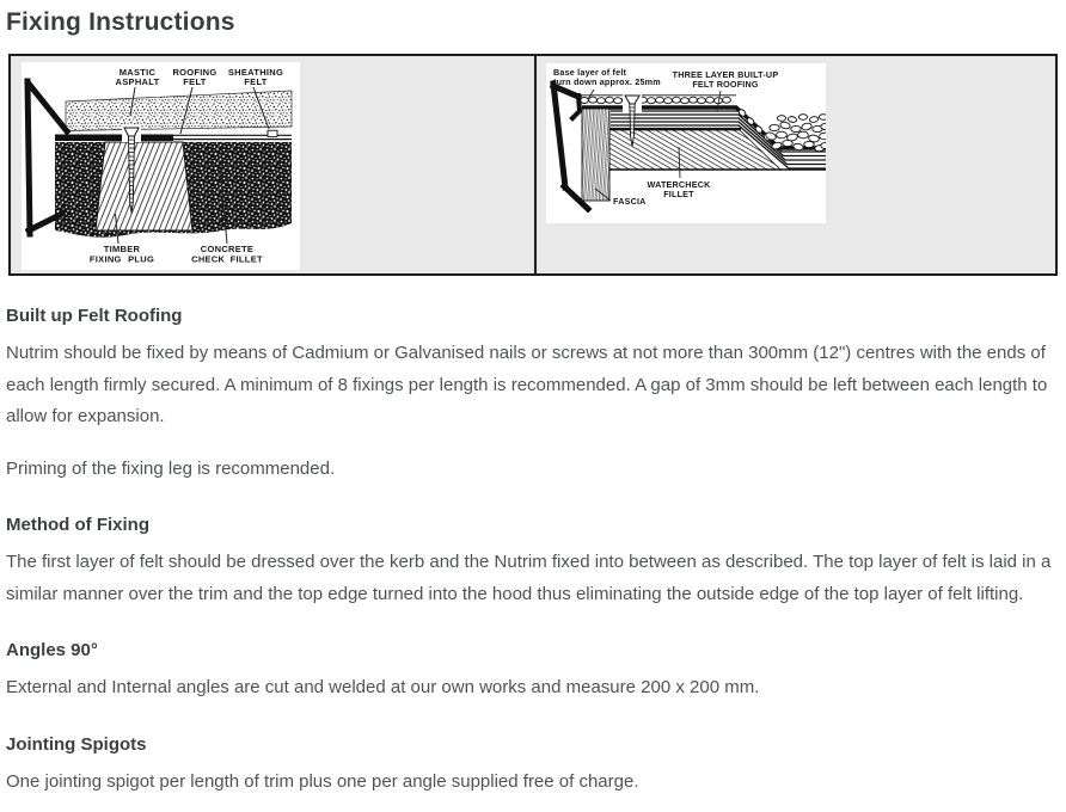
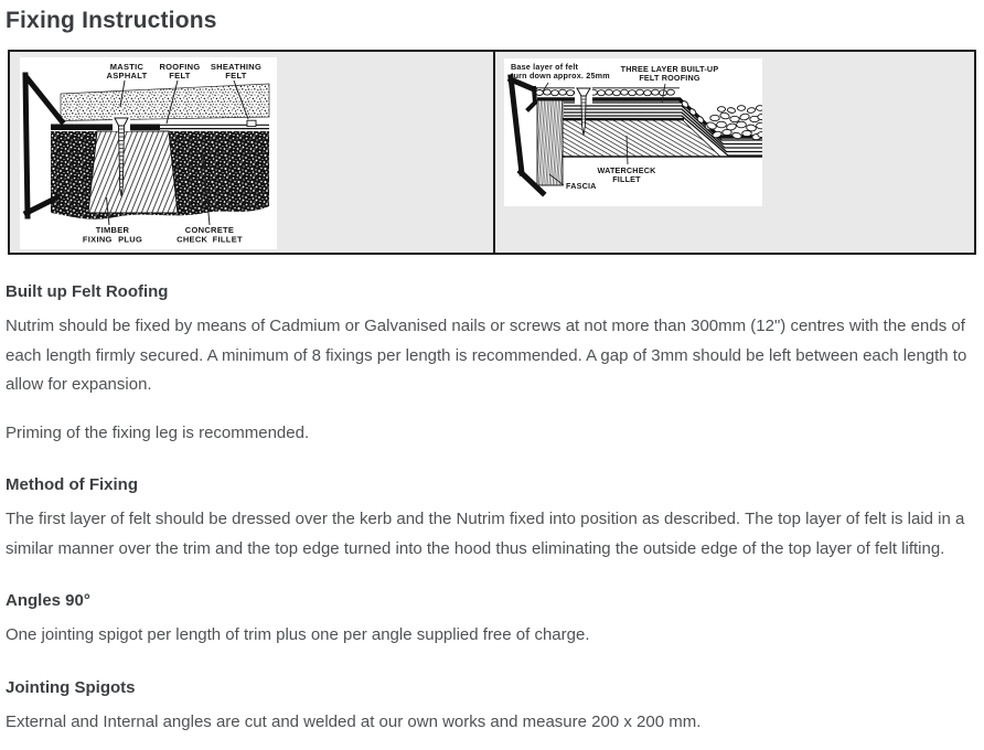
  Fixing Instructions
  MASTIC
  ASPHALT
  ROOFING
  FELT
  SHEATHING
  FELT
  TIMBER
  FIXING PLUG
  CONCRETE
  CHECK FILLET
  Base layer of felt
  turn down approx. 25mm
  THREE LAYER BUILT-UP
  FELT ROOFING
  WATERCHECK
  FILLET
  FASCIA
  Built up Felt Roofing
  Nutrim should be fixed by means of Cadmium or Galvanised nails or screws at not more than 300mm (12") centres with the ends of each length firmly secured. A minimum of 8 fixings per length is recommended. A gap of 3mm should be left between each length to allow for expansion.
  Priming of the fixing leg is recommended.
  Method of Fixing
- The first layer of felt should be dressed over the kerb and the Nutrim fixed into between as described. The top layer of felt is laid in a similar manner over the trim and the top edge turned into the hood thus eliminating the outside edge of the top layer of felt lifting.
+ The first layer of felt should be dressed over the kerb and the Nutrim fixed into position as described. The top layer of felt is laid in a similar manner over the trim and the top edge turned into the hood thus eliminating the outside edge of the top layer of felt lifting.
  Angles 90°
- External and Internal angles are cut and welded at our own works and measure 200 x 200 mm.
+ One jointing spigot per length of trim plus one per angle supplied free of charge.
  Jointing Spigots
- One jointing spigot per length of trim plus one per angle supplied free of charge.
+ External and Internal angles are cut and welded at our own works and measure 200 x 200 mm.
